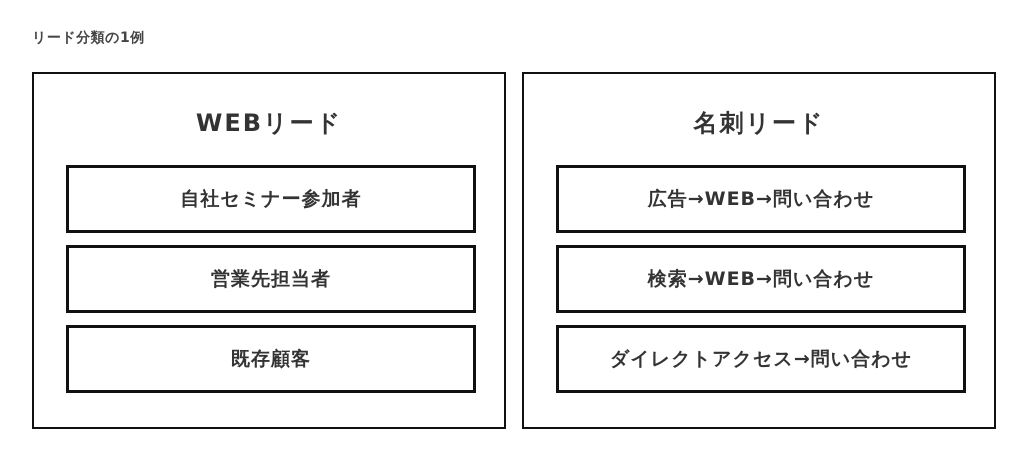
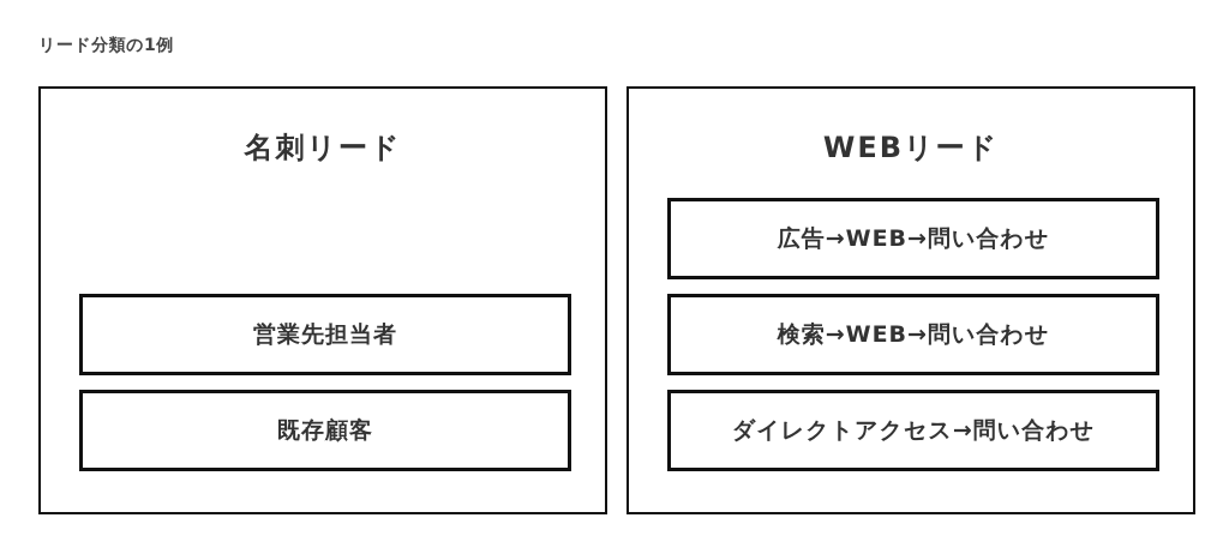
  リード分類の1例
- WEBリード
+ 名刺リード
- 自社セミナー参加者
  営業先担当者
  既存顧客
- 名刺リード
+ WEBリード
  広告→WEB→問い合わせ
  検索→WEB→問い合わせ
  ダイレクトアクセス→問い合わせ
